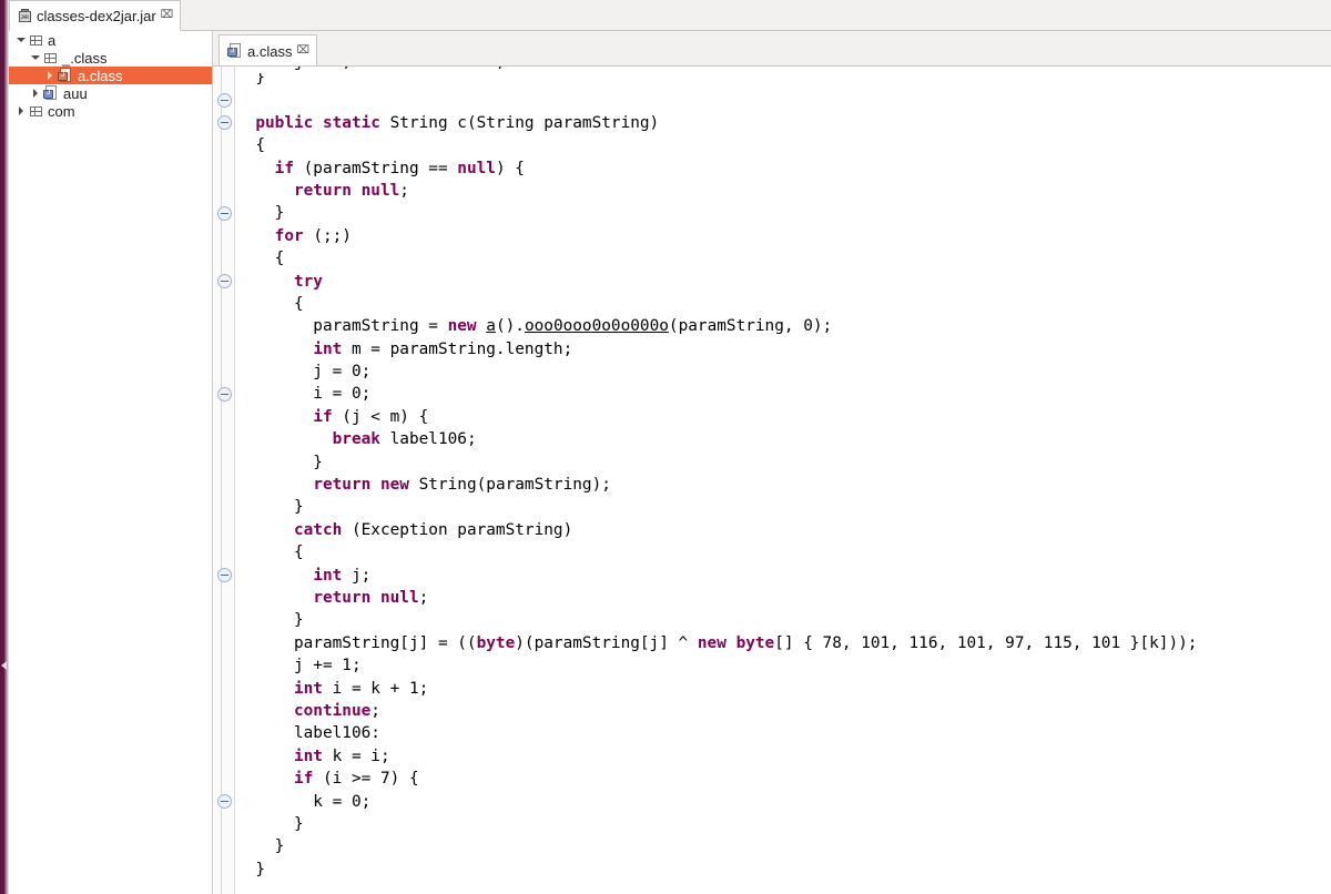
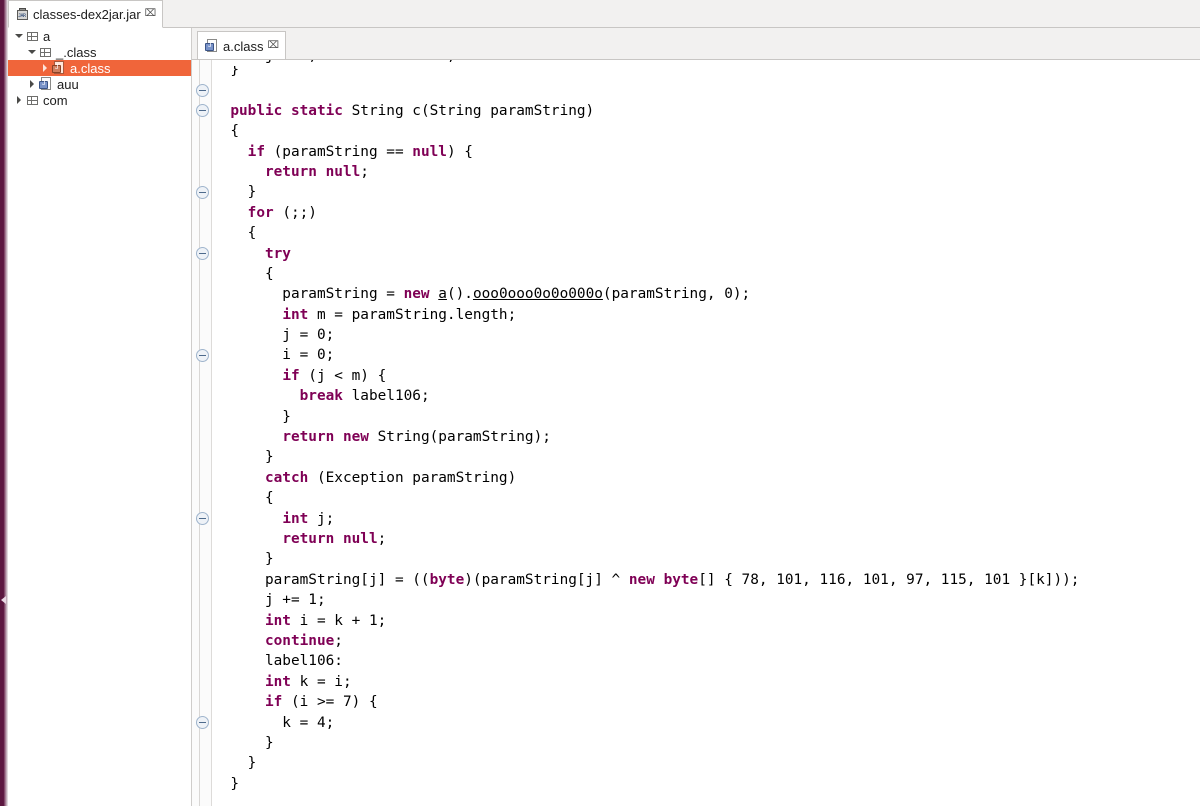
  classes-dex2jar.jar
  ⌧
  a
  _.class
  a.class
  auu
  com
  a.class
  ⌧
  }
  public static String c(String paramString)
  {
  if (paramString == null) {
  return null;
  }
  for (;;)
  {
  try
  {
  paramString = new a().ooo0ooo0o0o000o(paramString, 0);
  int m = paramString.length;
  j = 0;
  i = 0;
  if (j < m) {
  break label106;
  }
  return new String(paramString);
  }
  catch (Exception paramString)
  {
  int j;
  return null;
  }
  paramString[j] = ((byte)(paramString[j] ^ new byte[] { 78, 101, 116, 101, 97, 115, 101 }[k]));
  j += 1;
  int i = k + 1;
  continue;
  label106:
  int k = i;
  if (i >= 7) {
- k = 0;
+ k = 4;
  }
  }
  }
